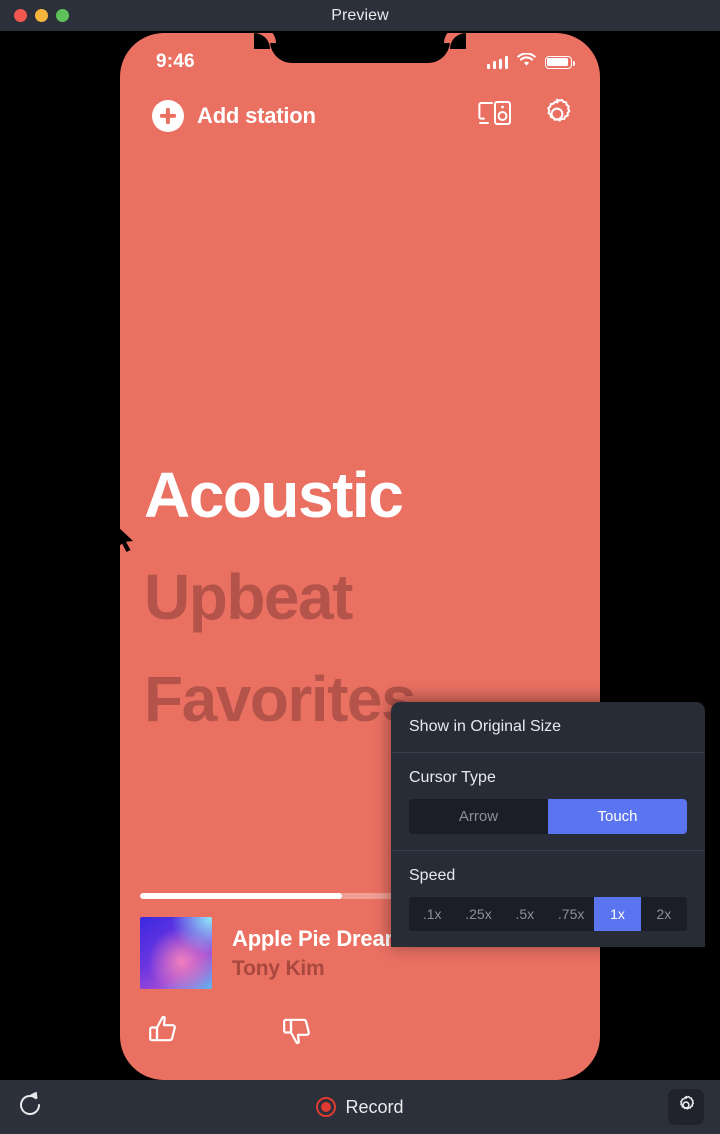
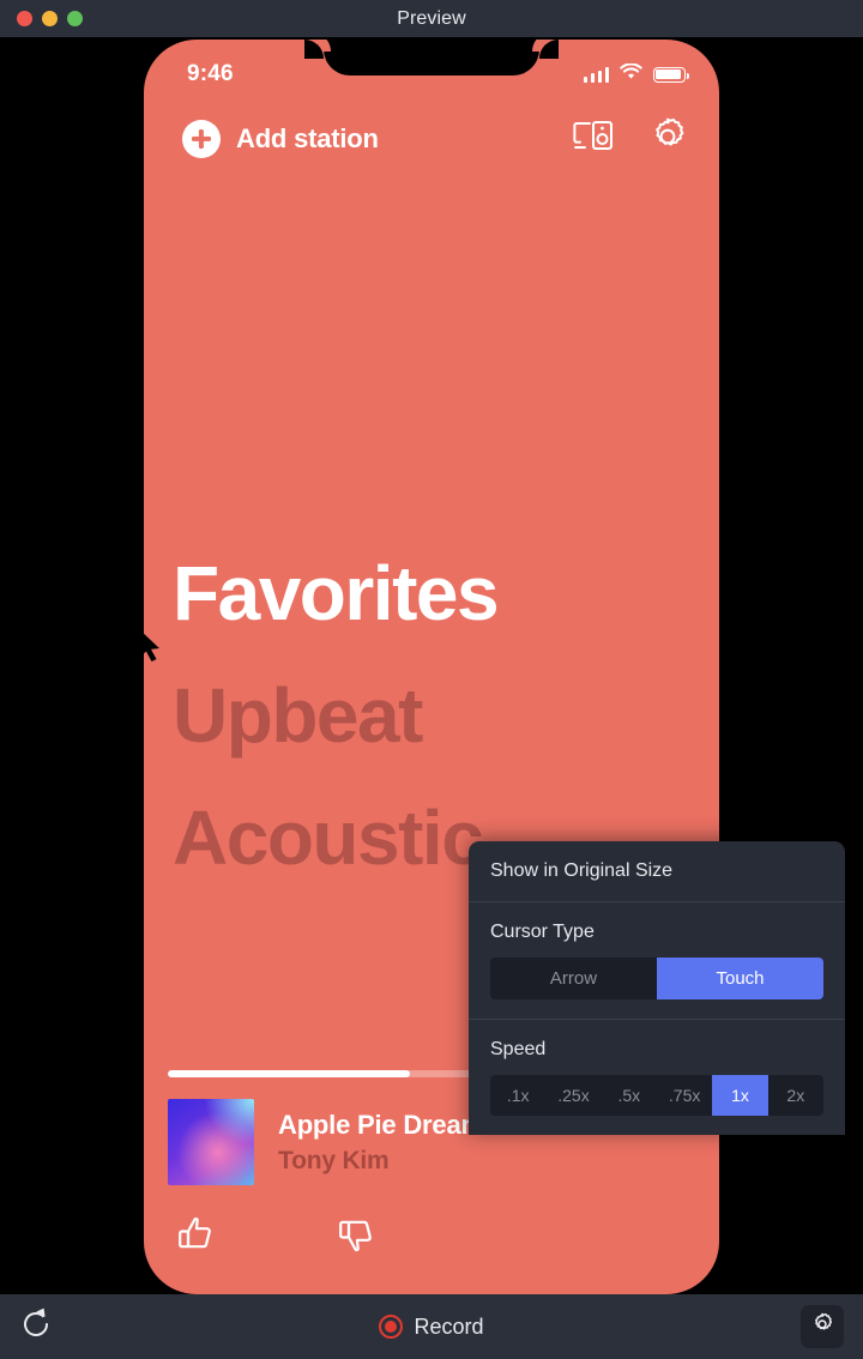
  Preview
  9:46
  Add station
- Acoustic
+ Favorites
  Upbeat
- Favorites
+ Acoustic
  Apple Pie Drea
  Tony Kim
  Show in Original Size
  Cursor Type
  Arrow
  Touch
  Speed
  .1x
  .25x
  .5x
  .75x
  1x
  2x
  Record
